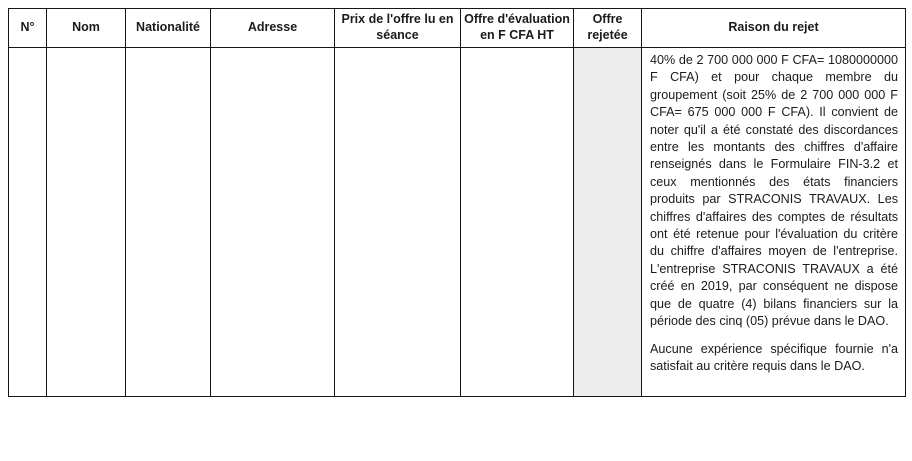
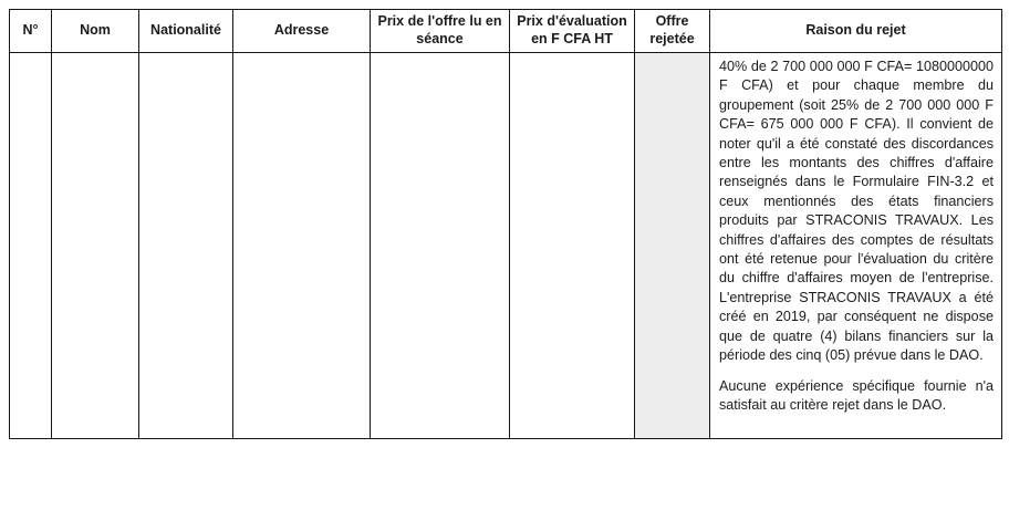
- N°	Nom	Nationalité	Adresse	Prix de l'offre lu en séance	Offre d'évaluation en F CFA HT	Offre rejetée	Raison du rejet
+ N°	Nom	Nationalité	Adresse	Prix de l'offre lu en séance	Prix d'évaluation en F CFA HT	Offre rejetée	Raison du rejet
- 							40% de 2 700 000 000 F CFA= 1080000000 F CFA) et pour chaque membre du groupement (soit 25% de 2 700 000 000 F CFA= 675 000 000 F CFA). Il convient de noter qu'il a été constaté des discordances entre les montants des chiffres d'affaire renseignés dans le Formulaire FIN-3.2 et ceux mentionnés des états financiers produits par STRACONIS TRAVAUX. Les chiffres d'affaires des comptes de résultats ont été retenue pour l'évaluation du critère du chiffre d'affaires moyen de l'entreprise. L'entreprise STRACONIS TRAVAUX a été créé en 2019, par conséquent ne dispose que de quatre (4) bilans financiers sur la période des cinq (05) prévue dans le DAO. Aucune expérience spécifique fournie n'a satisfait au critère requis dans le DAO.
+ 							40% de 2 700 000 000 F CFA= 1080000000 F CFA) et pour chaque membre du groupement (soit 25% de 2 700 000 000 F CFA= 675 000 000 F CFA). Il convient de noter qu'il a été constaté des discordances entre les montants des chiffres d'affaire renseignés dans le Formulaire FIN-3.2 et ceux mentionnés des états financiers produits par STRACONIS TRAVAUX. Les chiffres d'affaires des comptes de résultats ont été retenue pour l'évaluation du critère du chiffre d'affaires moyen de l'entreprise. L'entreprise STRACONIS TRAVAUX a été créé en 2019, par conséquent ne dispose que de quatre (4) bilans financiers sur la période des cinq (05) prévue dans le DAO. Aucune expérience spécifique fournie n'a satisfait au critère rejet dans le DAO.
